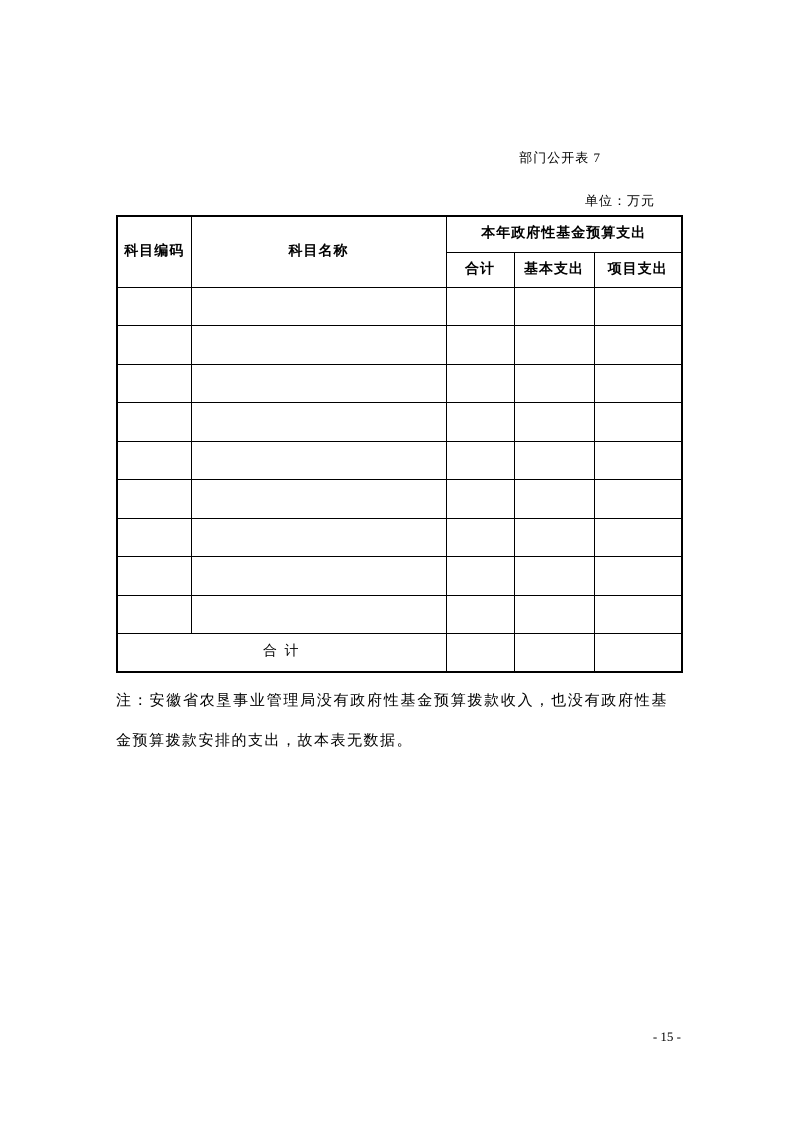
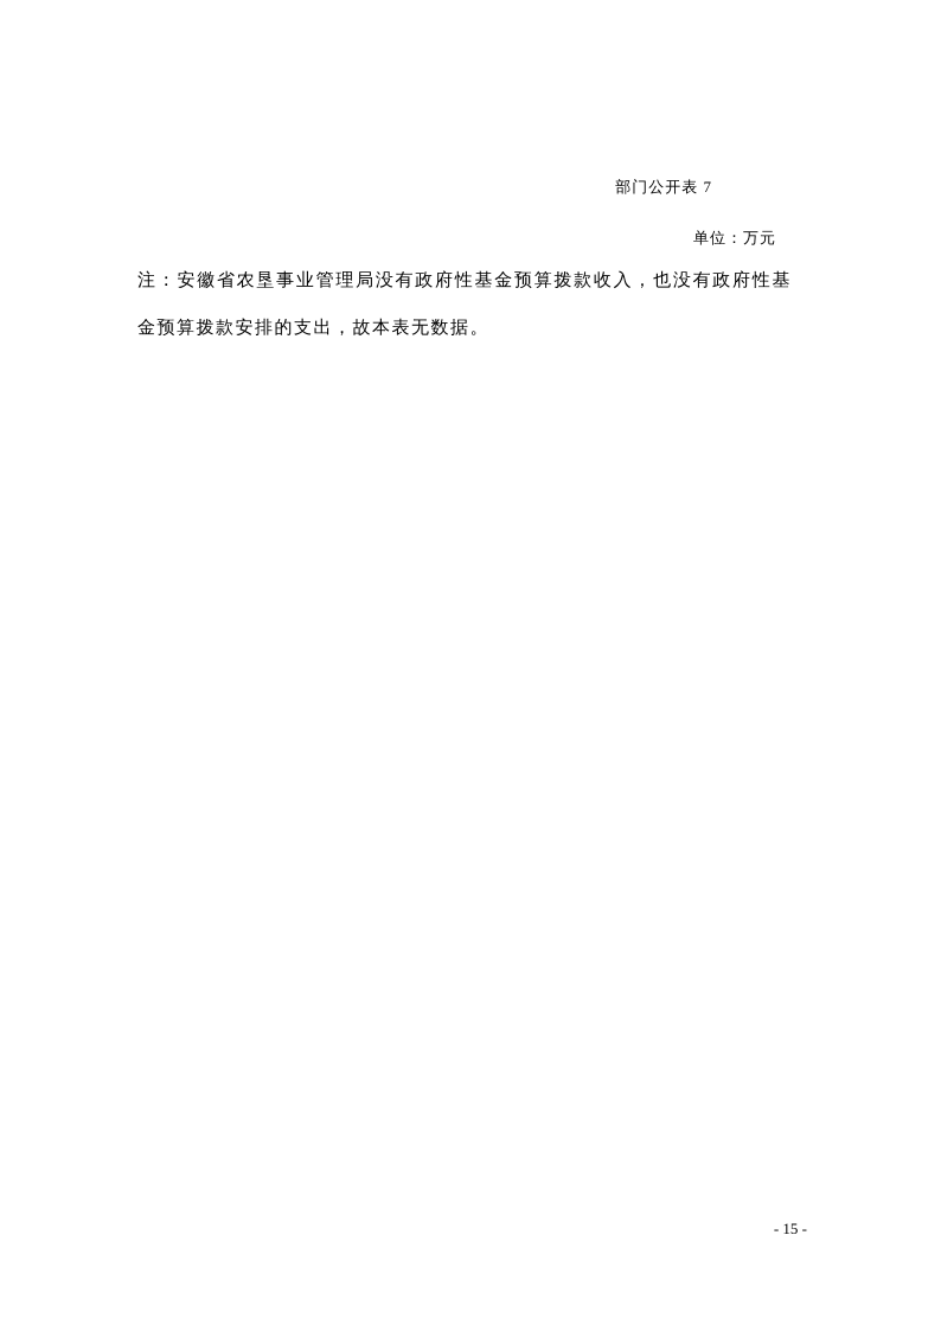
  部门公开表 7
  单位：万元
- 科目编码	科目名称	本年政府性基金预算支出
- 合计	基本支出	项目支出
- 合 计
  注：安徽省农垦事业管理局没有政府性基金预算拨款收入，也没有政府性基金预算拨款安排的支出，故本表无数据。
  - 15 -
